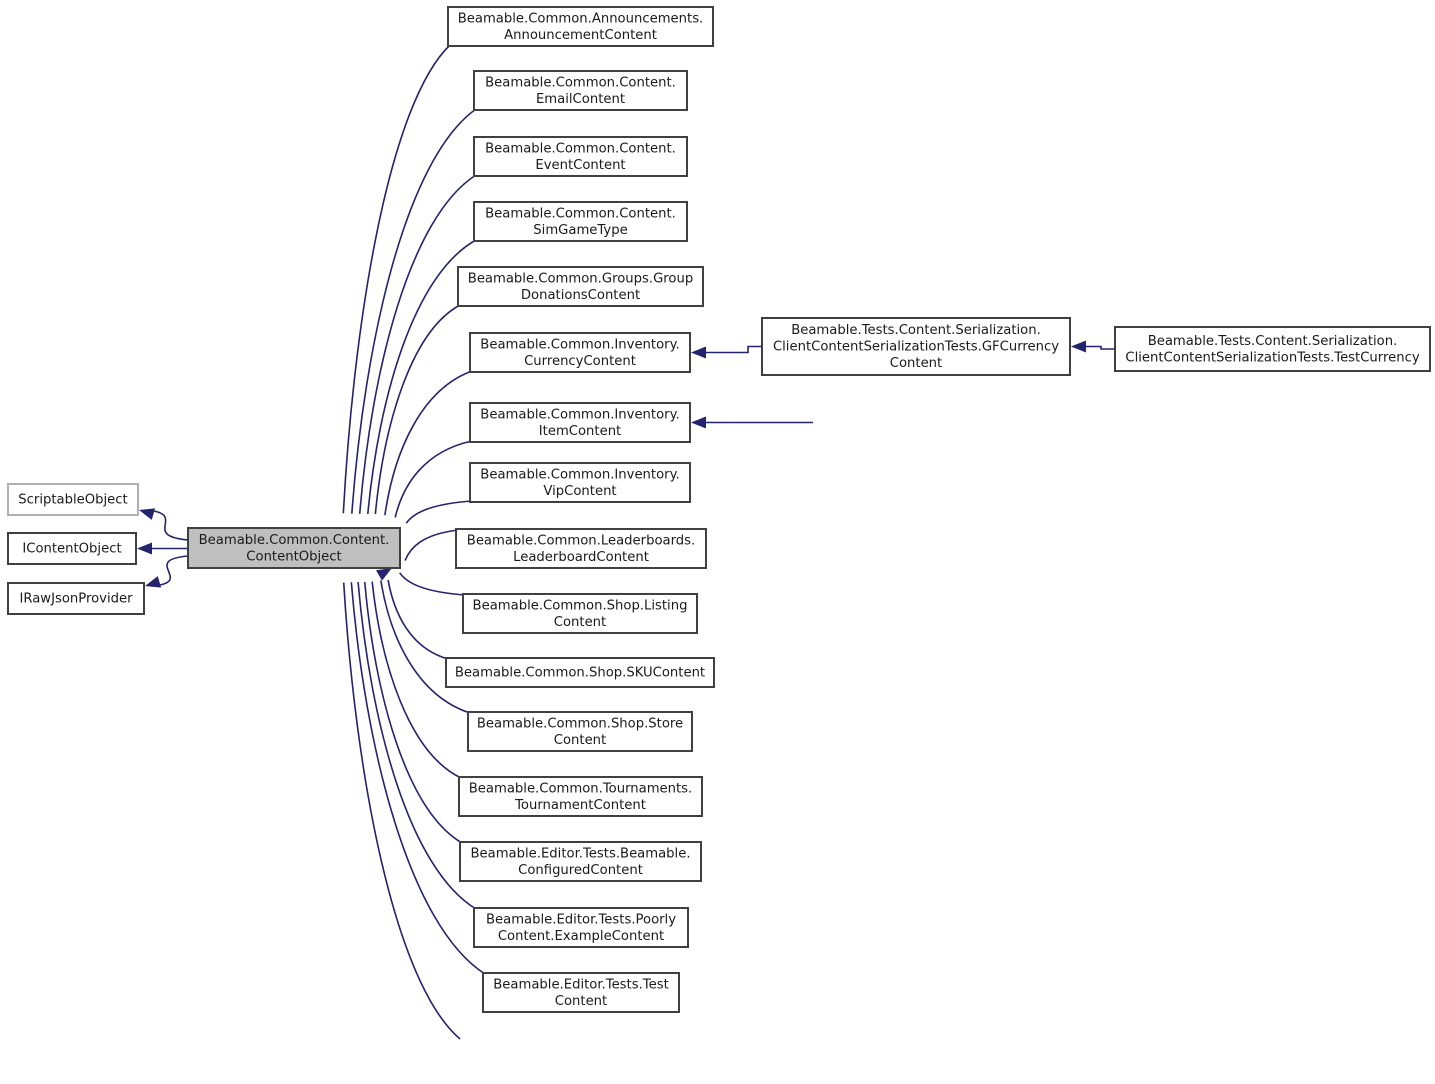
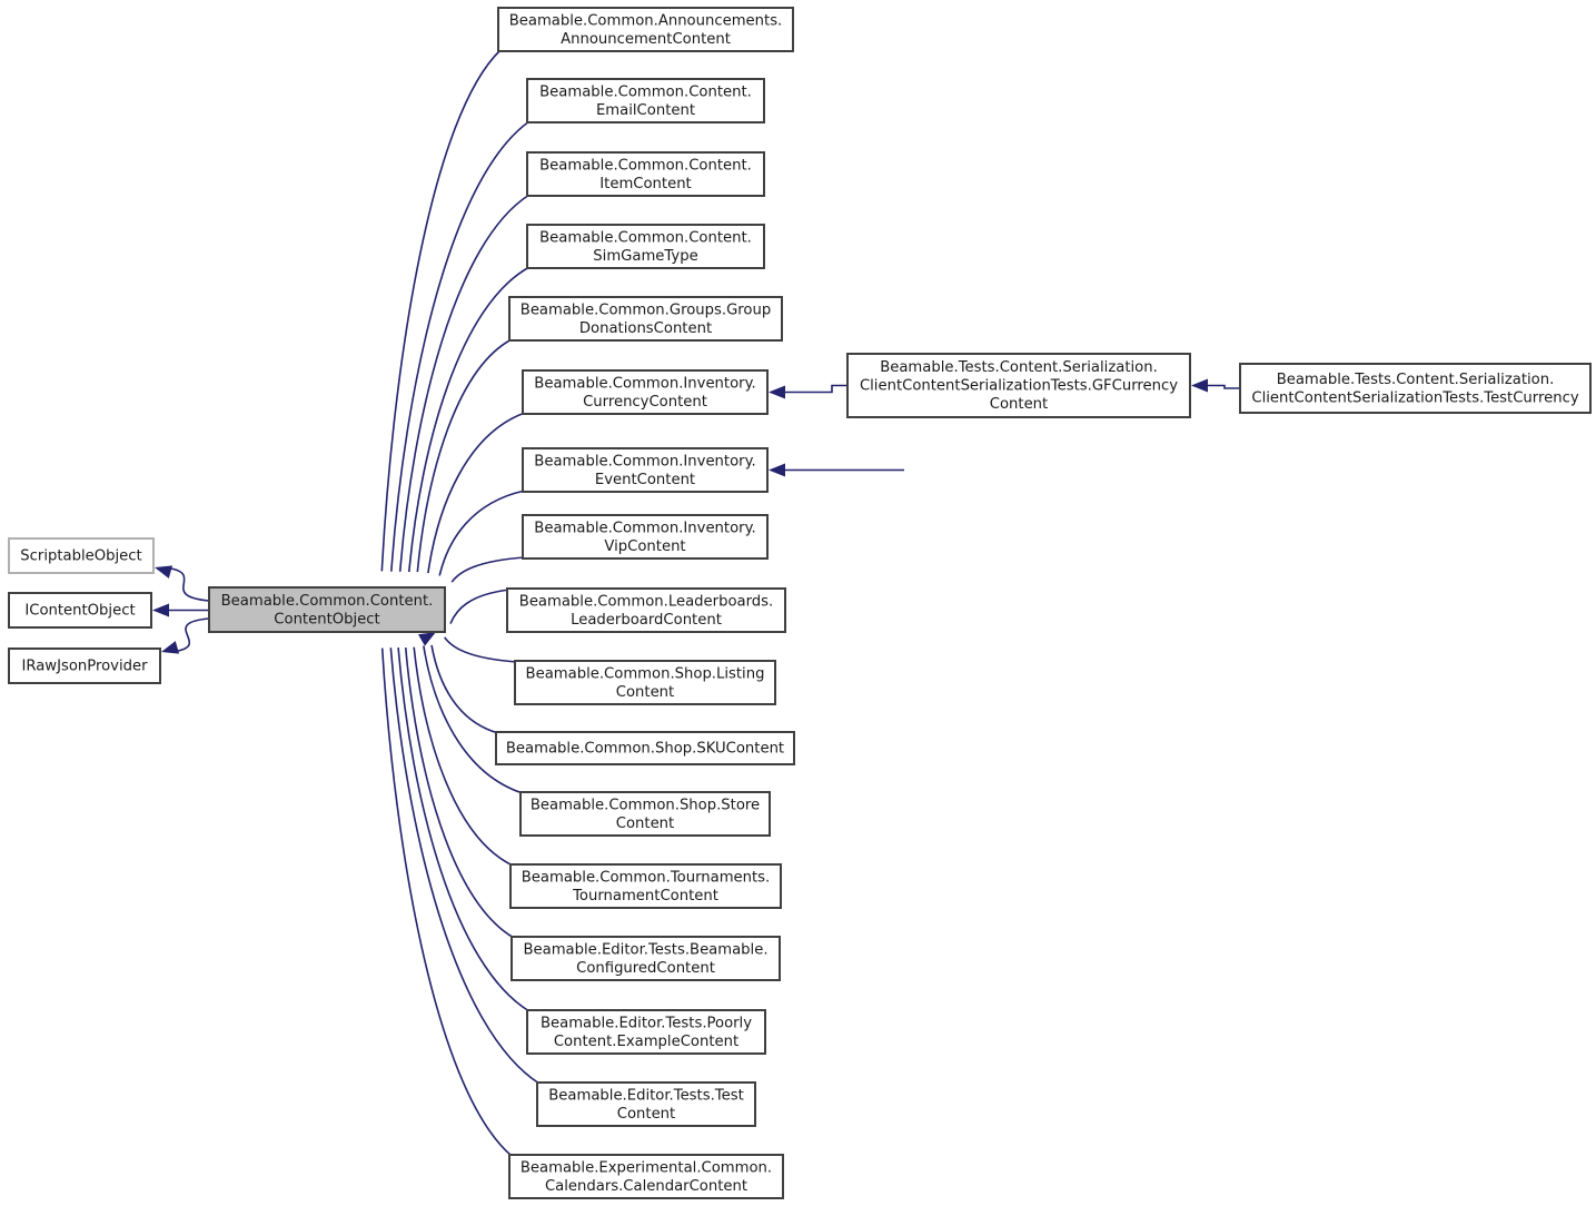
  ScriptableObject
  IContentObject
  IRawJsonProvider
  Beamable.Common.Content.
  ContentObject
  Beamable.Common.Announcements.
  AnnouncementContent
  Beamable.Common.Content.
  EmailContent
  Beamable.Common.Content.
- EventContent
+ ItemContent
  Beamable.Common.Content.
  SimGameType
  Beamable.Common.Groups.Group
  DonationsContent
  Beamable.Common.Inventory.
  CurrencyContent
  Beamable.Common.Inventory.
- ItemContent
+ EventContent
  Beamable.Common.Inventory.
  VipContent
  Beamable.Common.Leaderboards.
  LeaderboardContent
  Beamable.Common.Shop.Listing
  Content
  Beamable.Common.Shop.SKUContent
  Beamable.Common.Shop.Store
  Content
  Beamable.Common.Tournaments.
  TournamentContent
  Beamable.Editor.Tests.Beamable.
  ConfiguredContent
  Beamable.Editor.Tests.Poorly
  Content.ExampleContent
  Beamable.Editor.Tests.Test
  Content
+ Beamable.Experimental.Common.
+ Calendars.CalendarContent
  Beamable.Tests.Content.Serialization.
  ClientContentSerializationTests.GFCurrency
  Content
  Beamable.Tests.Content.Serialization.
  ClientContentSerializationTests.TestCurrency
